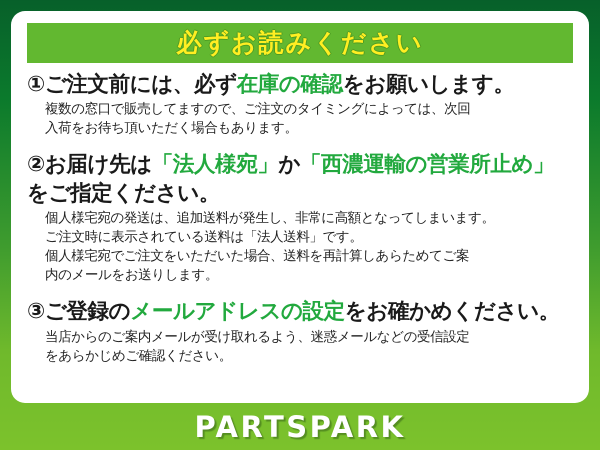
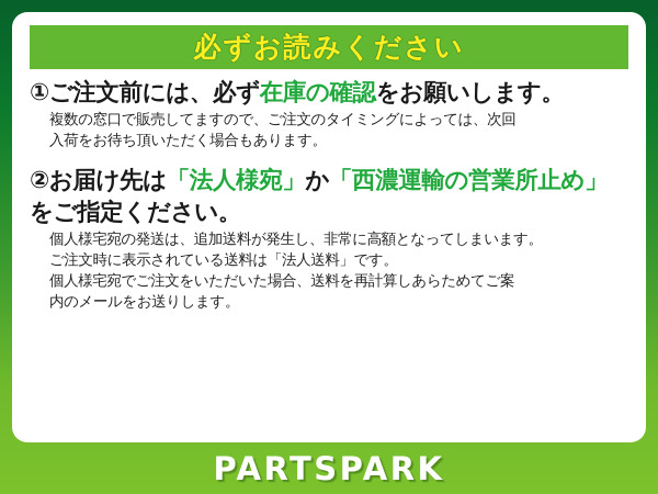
  必ずお読みください
  ①ご注文前には、必ず在庫の確認をお願いします。
  複数の窓口で販売してますので、ご注文のタイミングによっては、次回
  入荷をお待ち頂いただく場合もあります。
  ②お届け先は「法人様宛」か「西濃運輸の営業所止め」をご指定ください。
  個人様宅宛の発送は、追加送料が発生し、非常に高額となってしまいます。
  ご注文時に表示されている送料は「法人送料」です。
  個人様宅宛でご注文をいただいた場合、送料を再計算しあらためてご案
  内のメールをお送りします。
- ③ご登録のメールアドレスの設定をお確かめください。
- 当店からのご案内メールが受け取れるよう、迷惑メールなどの受信設定
- をあらかじめご確認ください。
  PARTSPARK
